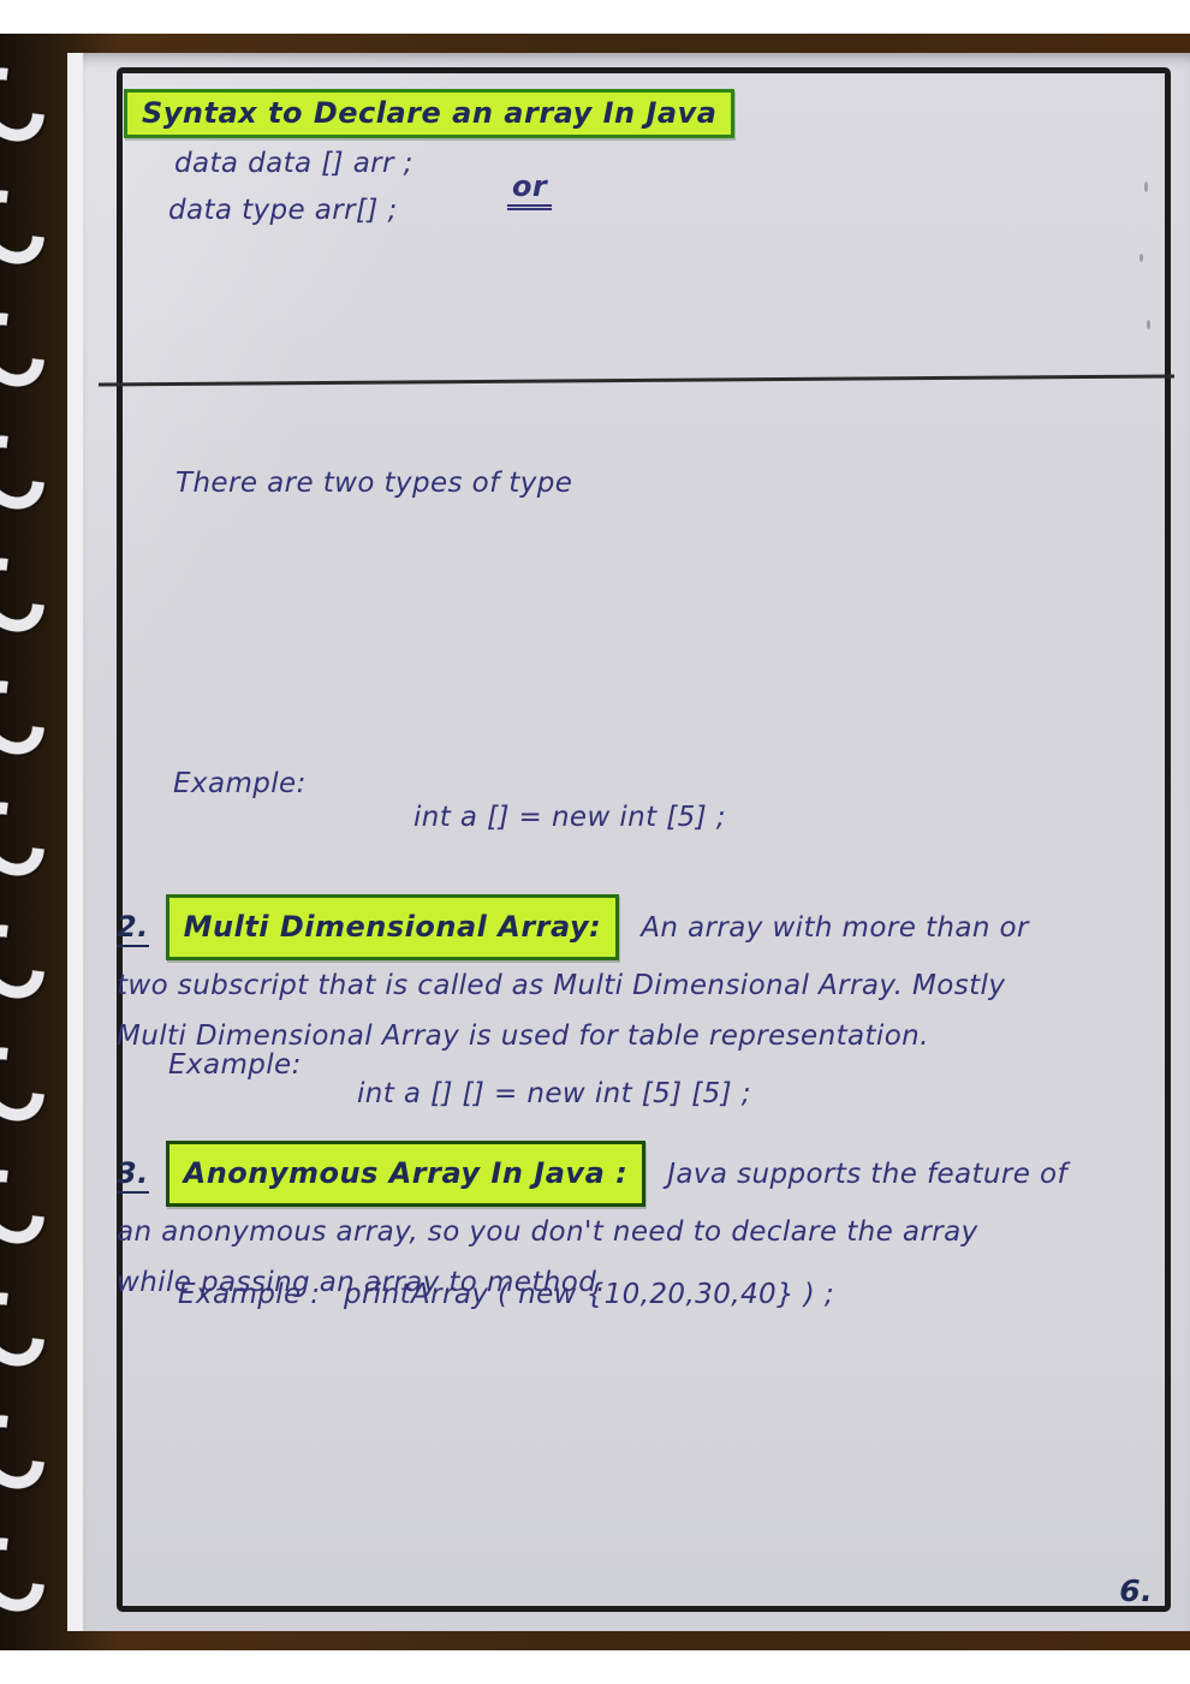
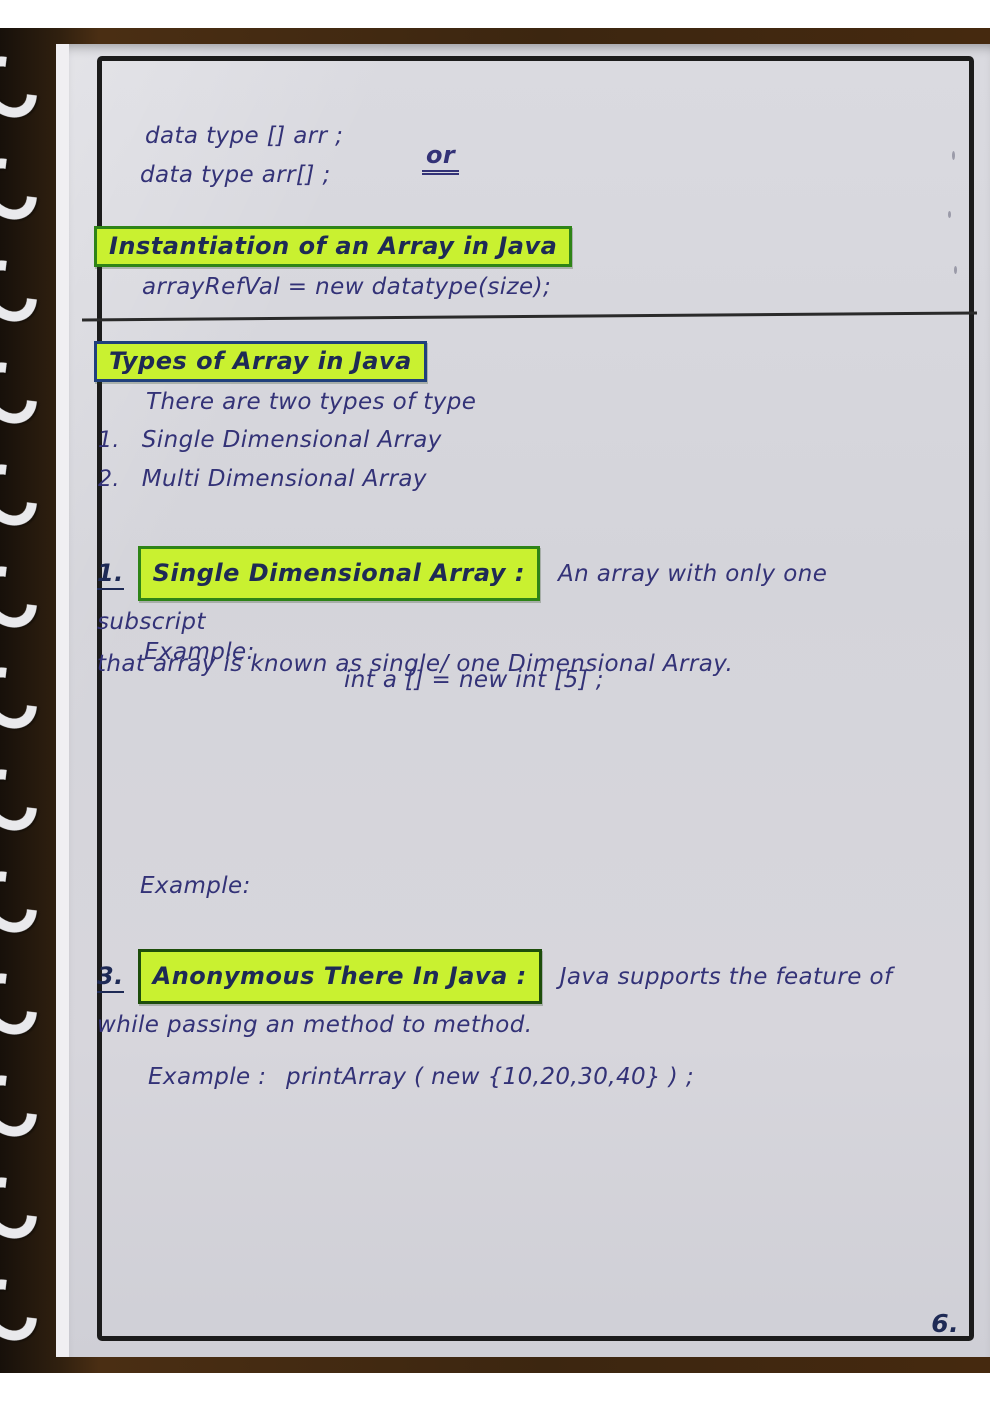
- Syntax to Declare an array In Java
- data data [] arr ;
+ data type [] arr ;
  data type arr[] ;
  or
+ Instantiation of an Array in Java
+ arrayRefVal = new datatype(size);
+ Types of Array in Java
  There are two types of type
+ 1. Single Dimensional Array
+ 2. Multi Dimensional Array
+ 1. Single Dimensional Array : An array with only one subscript
+ that array is known as single/ one Dimensional Array.
  Example:
  int a [] = new int [5] ;
- 2. Multi Dimensional Array: An array with more than or
- two subscript that is called as Multi Dimensional Array. Mostly
- Multi Dimensional Array is used for table representation.
  Example:
- int a [] [] = new int [5] [5] ;
- 3. Anonymous Array In Java : Java supports the feature of
+ 3. Anonymous There In Java : Java supports the feature of
- an anonymous array, so you don't need to declare the array
- while passing an array to method.
+ while passing an method to method.
  Example : printArray ( new {10,20,30,40} ) ;
  6.
